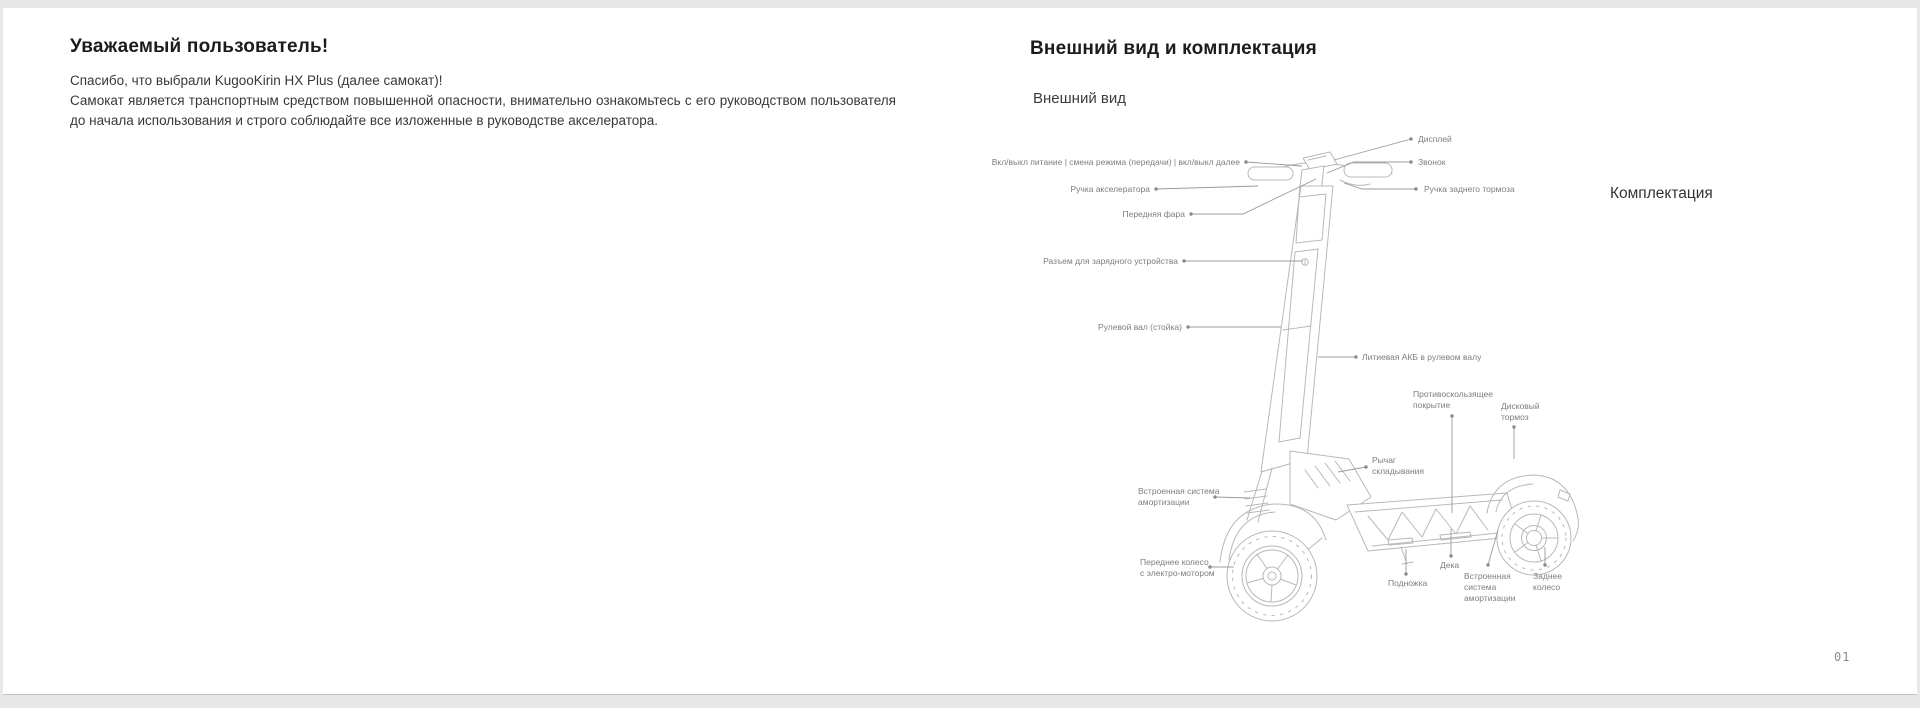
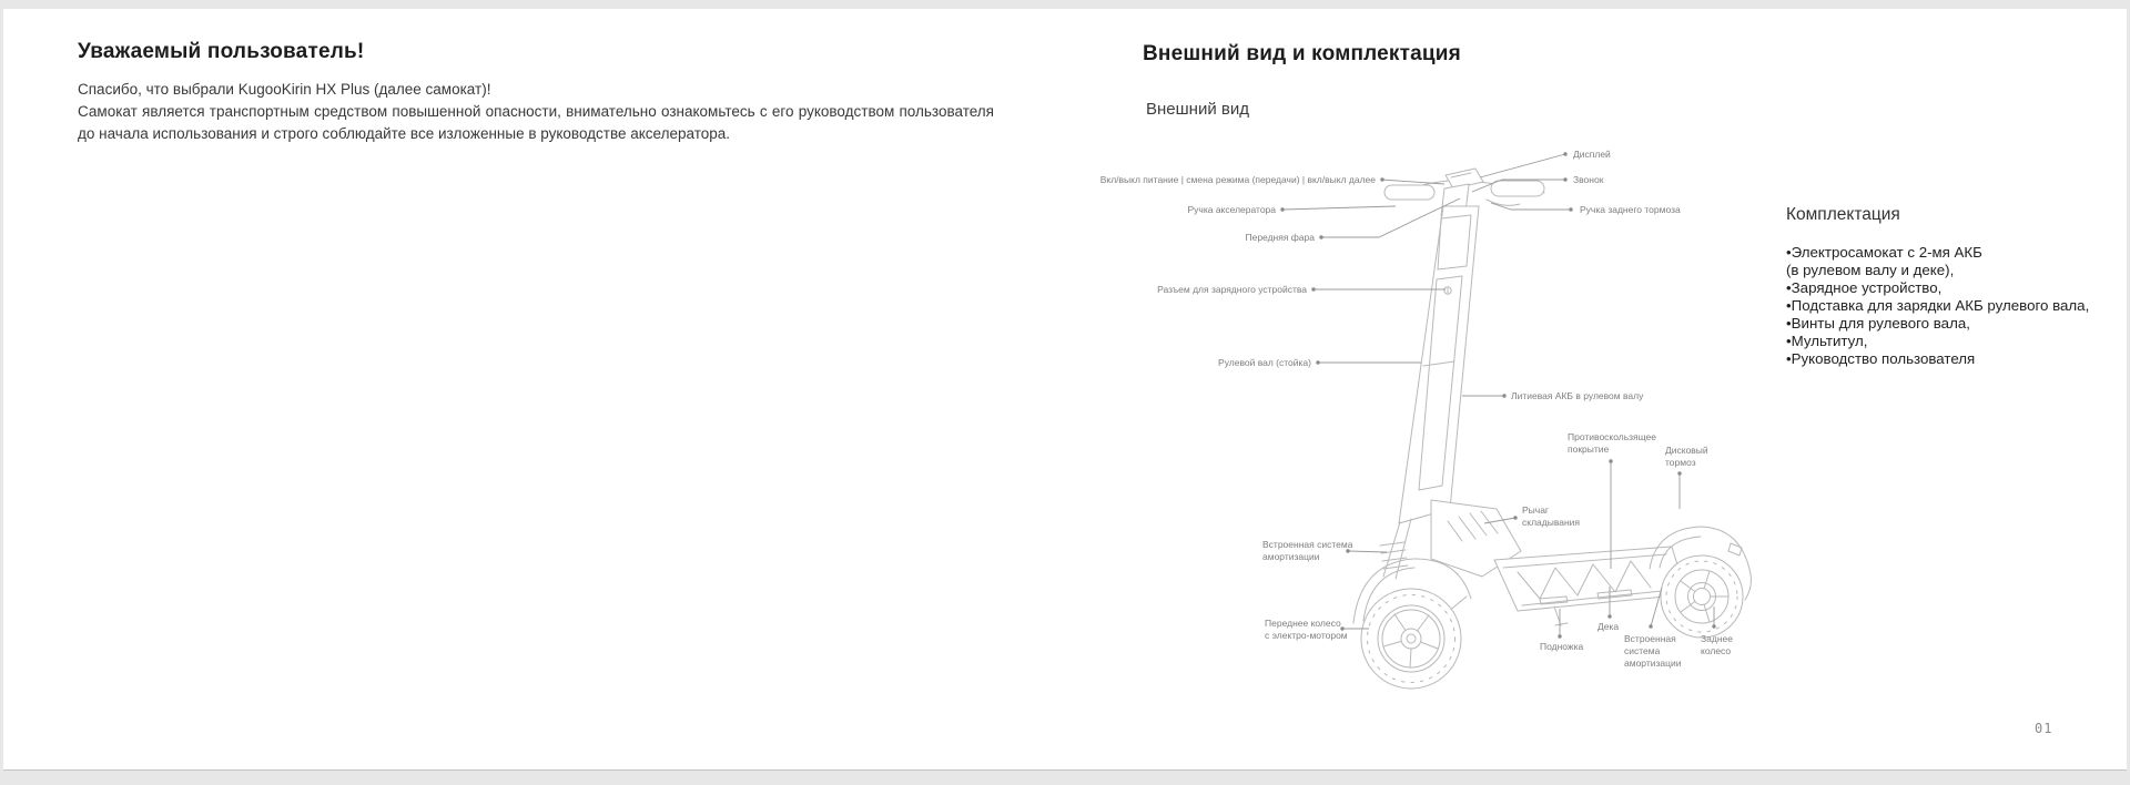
  Уважаемый пользователь!
  Спасибо, что выбрали KugooKirin HX Plus (далее самокат)!
  Самокат является транспортным средством повышенной опасности, внимательно ознакомьтесь с его руководством пользователя до начала использования и строго соблюдайте все изложенные в руководстве акселератора.
  Внешний вид и комплектация
  Внешний вид
  Вкл/выкл питание | смена режима (передачи) | вкл/выкл далее
  Ручка акселератора
  Передняя фара
  Разъем для зарядного устройства
  Рулевой вал (стойка)
  Встроенная система
  амортизации
  Переднее колесо
  с электро-мотором
  Дисплей
  Звонок
  Ручка заднего тормоза
  Литиевая АКБ в рулевом валу
  Противоскользящее
  покрытие
  Дисковый
  тормоз
  Рычаг
  складывания
  Подножка
  Дека
  Встроенная
  система
  амортизации
  Заднее
  колесо
  Комплектация
+ •Электросамокат с 2-мя АКБ
+ (в рулевом валу и деке),
+ •Зарядное устройство,
+ •Подставка для зарядки АКБ рулевого вала,
+ •Винты для рулевого вала,
+ •Мультитул,
+ •Руководство пользователя
  01
